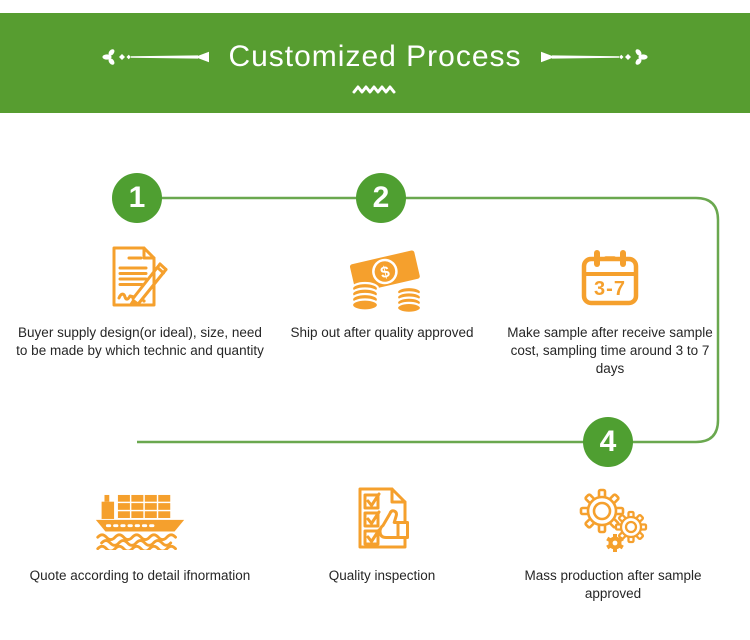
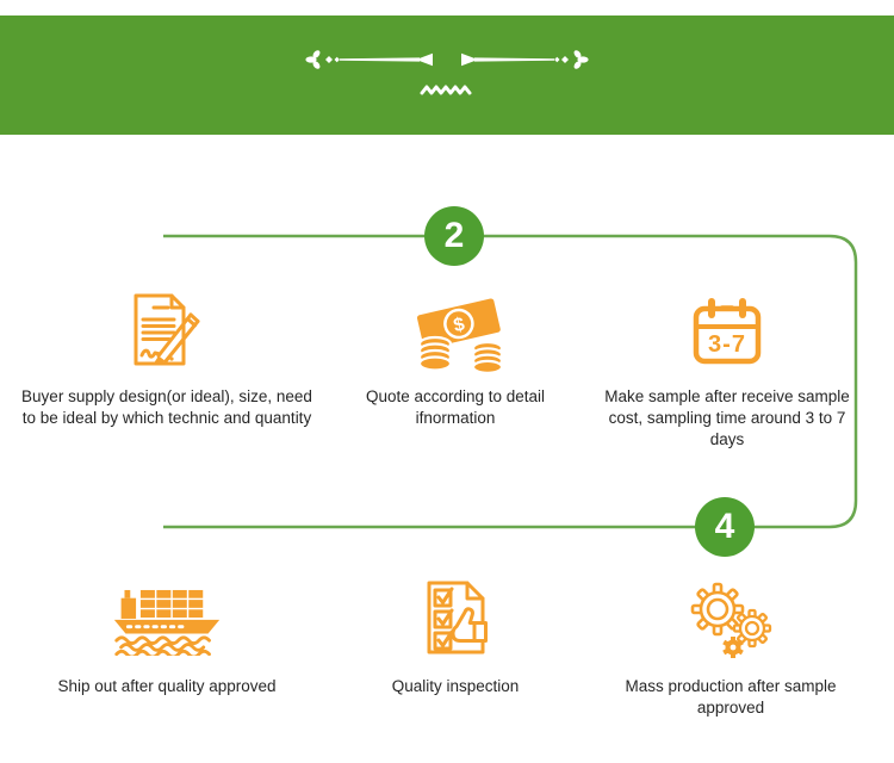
- Customized Process
- 1
  2
  4
  3-7
- Buyer supply design(or ideal), size, need to be made by which technic and quantity
+ Buyer supply design(or ideal), size, need to be ideal by which technic and quantity
- Ship out after quality approved
+ Quote according to detail ifnormation
  Make sample after receive sample cost, sampling time around 3 to 7 days
  Mass production after sample approved
  Quality inspection
- Quote according to detail ifnormation
+ Ship out after quality approved
